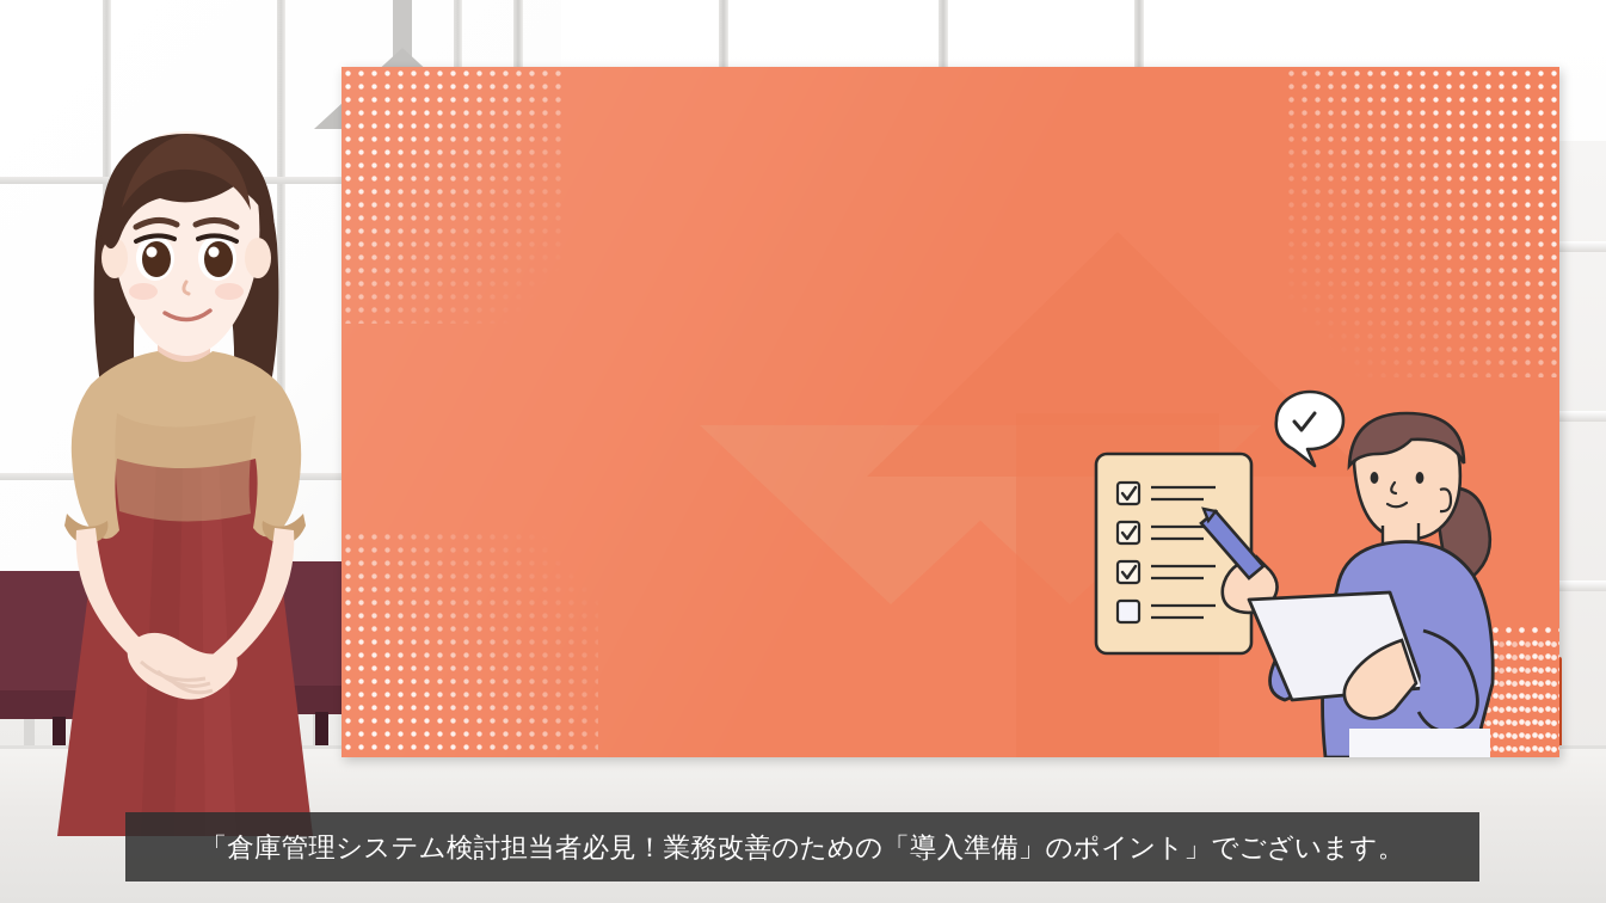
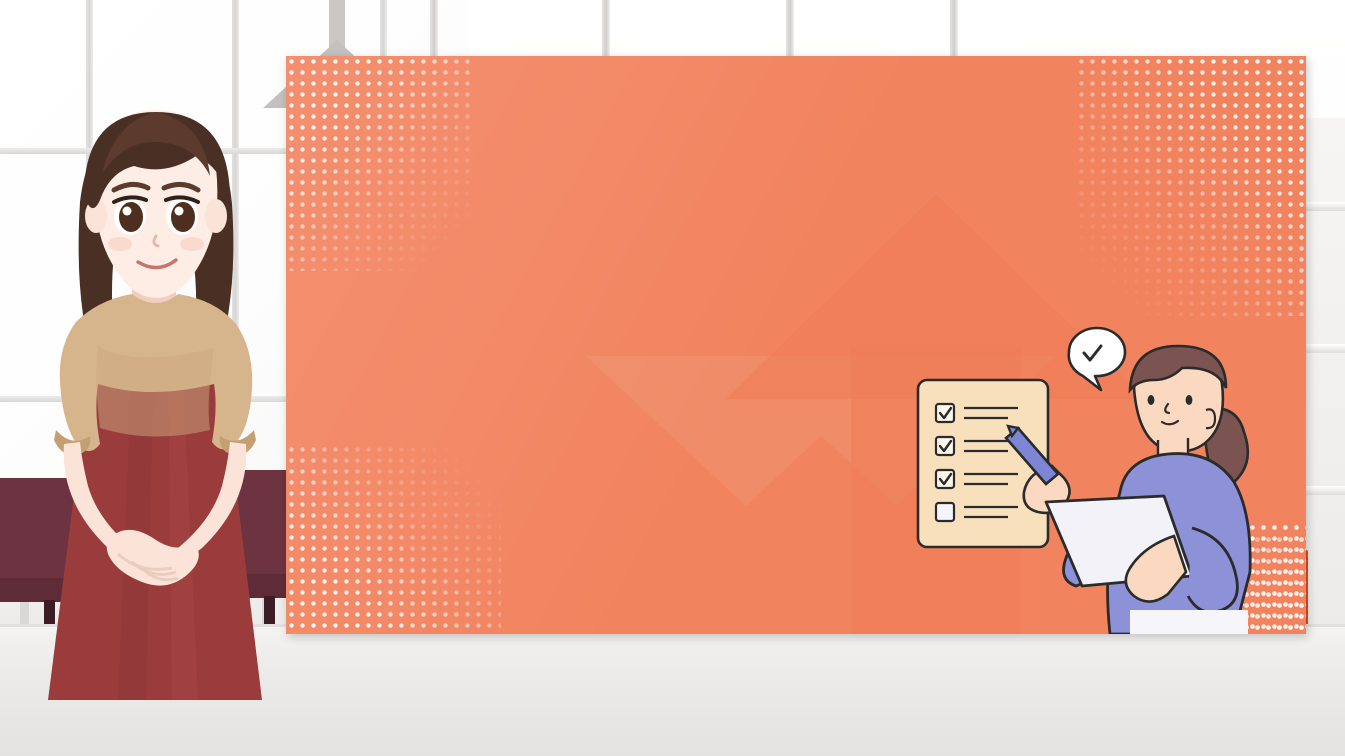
- 「倉庫管理システム検討担当者必見！業務改善のための「導入準備」のポイント」でございます。
